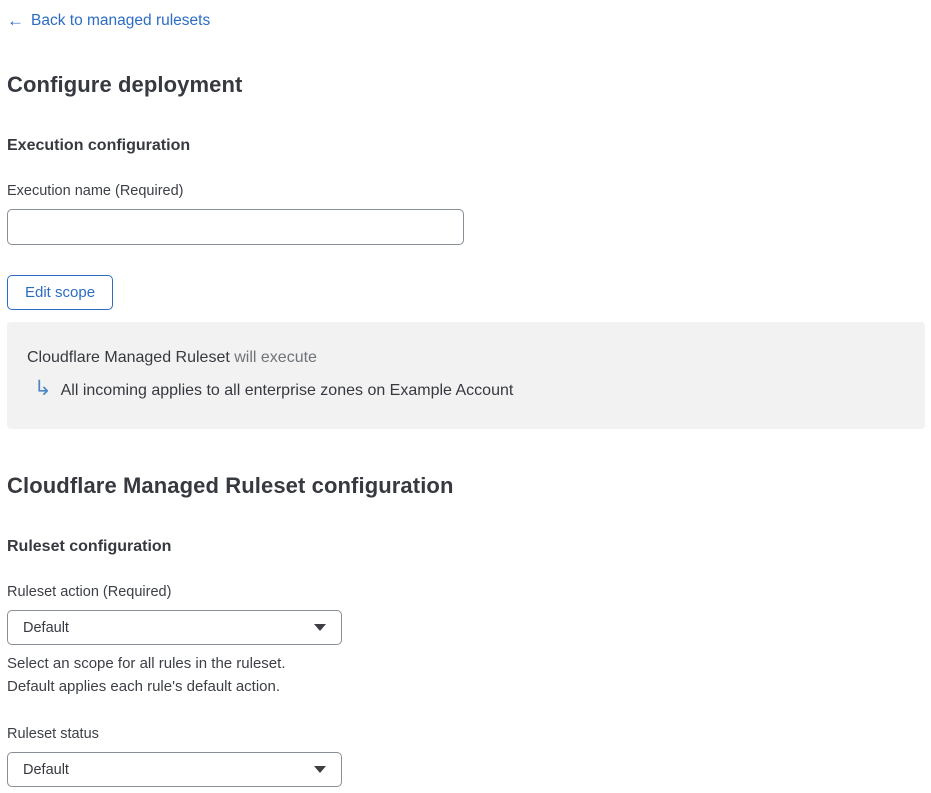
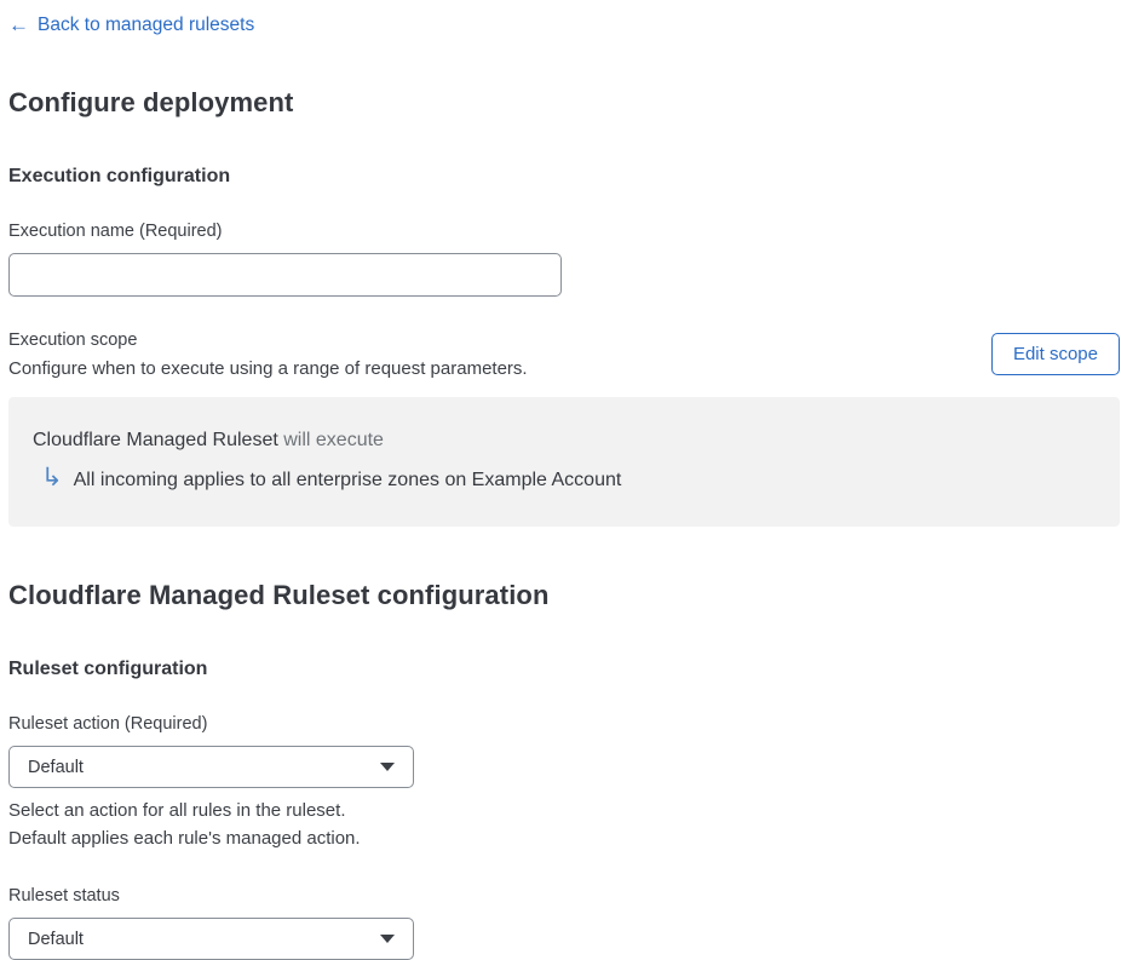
  ←
  Back to managed rulesets
  Configure deployment
  Execution configuration
  Execution name (Required)
+ Execution scope
+ Configure when to execute using a range of request parameters.
  Edit scope
  Cloudflare Managed Ruleset will execute
  ↳
  All incoming applies to all enterprise zones on Example Account
  Cloudflare Managed Ruleset configuration
  Ruleset configuration
  Ruleset action (Required)
  Default
- Select an scope for all rules in the ruleset.
+ Select an action for all rules in the ruleset.
- Default applies each rule's default action.
+ Default applies each rule's managed action.
  Ruleset status
  Default
